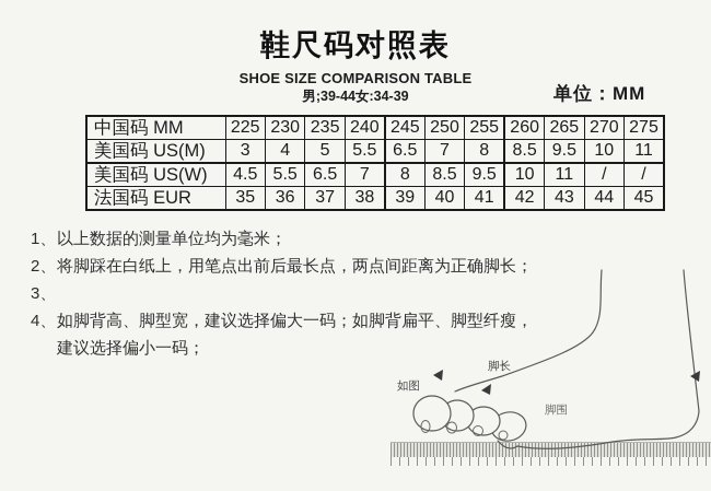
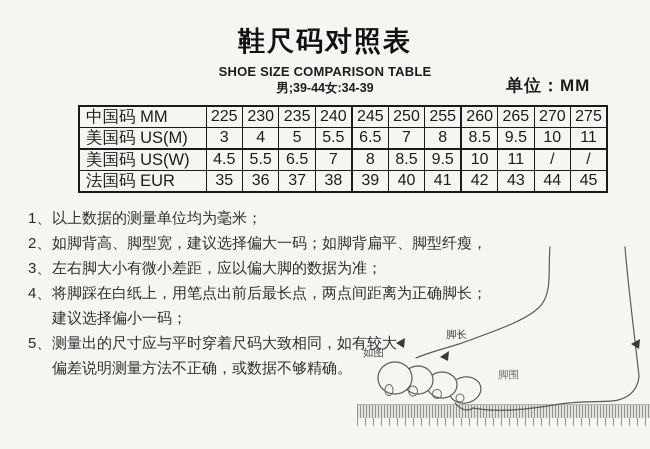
  鞋尺码对照表
  SHOE SIZE COMPARISON TABLE
  男;39-44女:34-39
  单位：MM
  中国码 MM	225	230	235	240	245	250	255	260	265	270	275
  美国码 US(M)	3	4	5	5.5	6.5	7	8	8.5	9.5	10	11
  美国码 US(W)	4.5	5.5	6.5	7	8	8.5	9.5	10	11	/	/
  法国码 EUR	35	36	37	38	39	40	41	42	43	44	45
  1、
  以上数据的测量单位均为毫米；
  2、
- 将脚踩在白纸上，用笔点出前后最长点，两点间距离为正确脚长；
+ 如脚背高、脚型宽，建议选择偏大一码；如脚背扁平、脚型纤瘦，
  3、
+ 左右脚大小有微小差距，应以偏大脚的数据为准；
  4、
- 如脚背高、脚型宽，建议选择偏大一码；如脚背扁平、脚型纤瘦，
+ 将脚踩在白纸上，用笔点出前后最长点，两点间距离为正确脚长；
  建议选择偏小一码；
+ 5、
+ 测量出的尺寸应与平时穿着尺码大致相同，如有较大
+ 偏差说明测量方法不正确，或数据不够精确。
  脚长
  脚围
  如图
